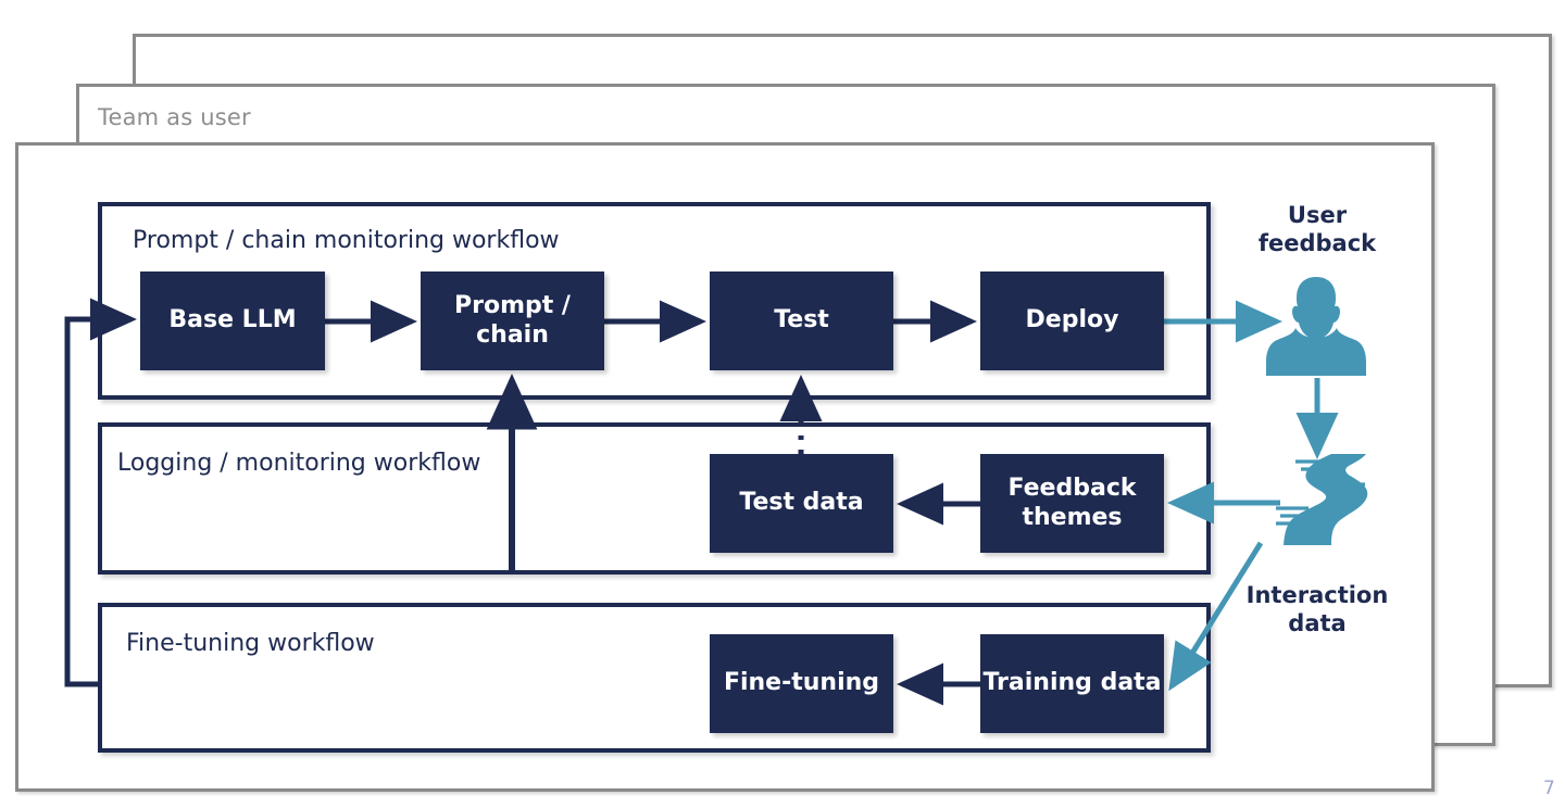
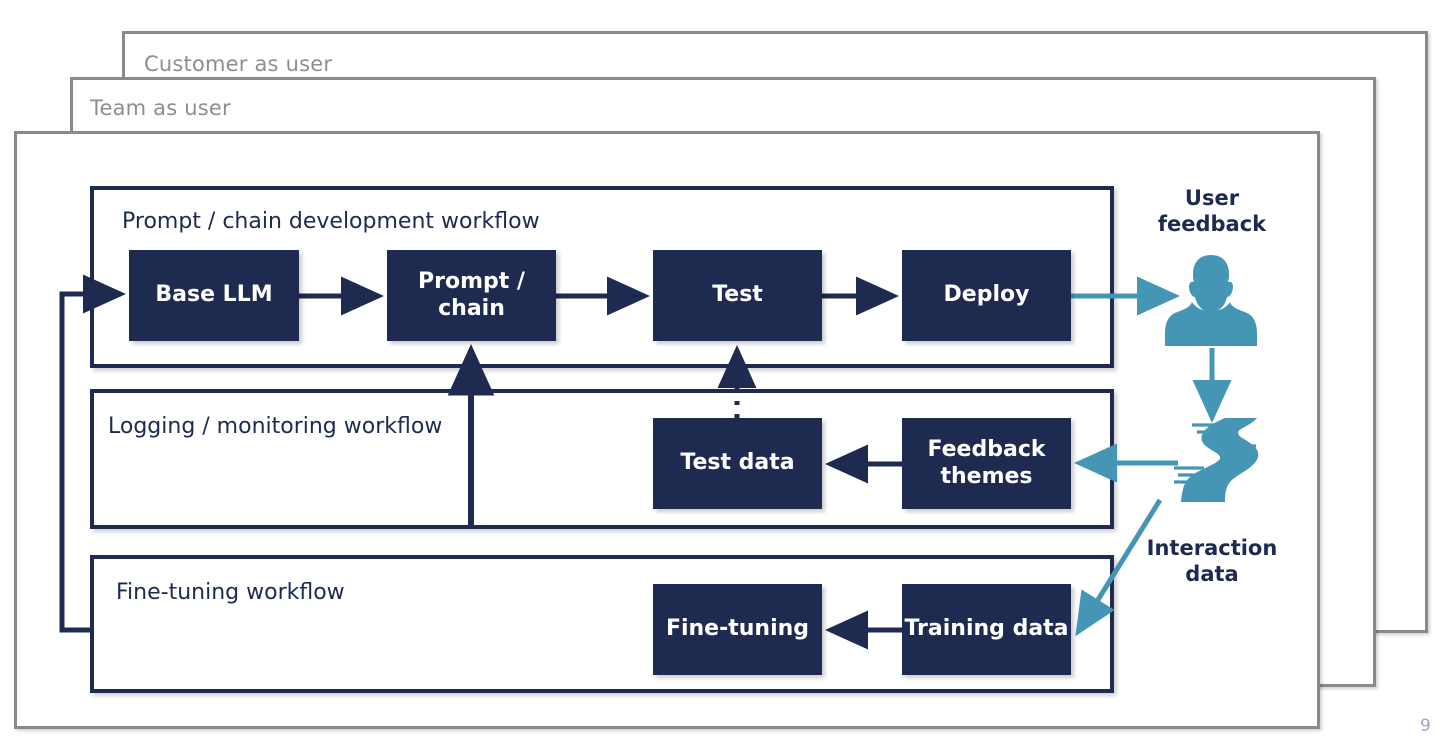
+ Customer as user
  Team as user
- Prompt / chain monitoring workflow
+ Prompt / chain development workflow
  Logging / monitoring workflow
  Fine-tuning workflow
  Base LLM
  Prompt / chain
  Test
  Deploy
  Test data
  Feedback themes
  Fine-tuning
  Training data
  User
  feedback
  Interaction
  data
- 7
+ 9
